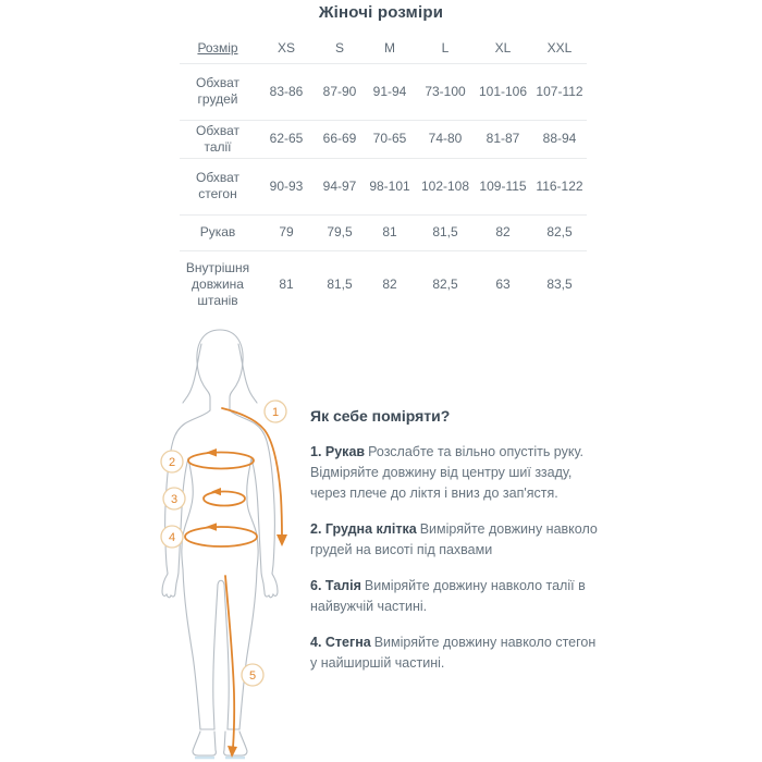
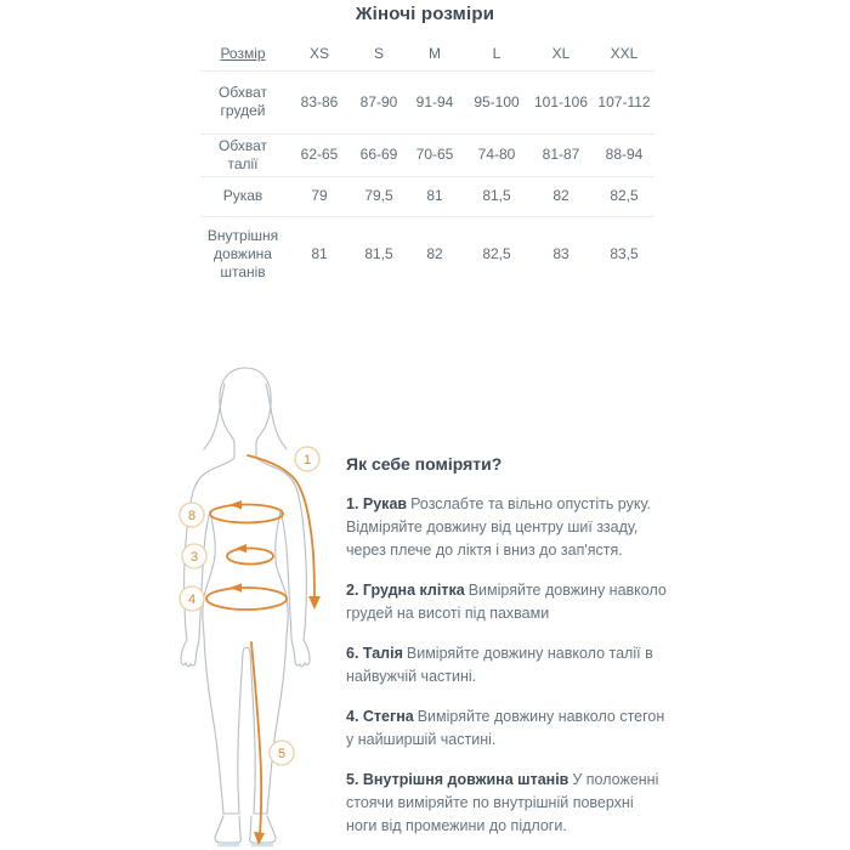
  Жіночі розміри
  Розмір	XS	S	M	L	XL	XXL
- Обхват грудей	83-86	87-90	91-94	73-100	101-106	107-112
+ Обхват грудей	83-86	87-90	91-94	95-100	101-106	107-112
  Обхват талії	62-65	66-69	70-65	74-80	81-87	88-94
- Обхват стегон	90-93	94-97	98-101	102-108	109-115	116-122
  Рукав	79	79,5	81	81,5	82	82,5
- Внутрішня довжина штанів	81	81,5	82	82,5	63	83,5
+ Внутрішня довжина штанів	81	81,5	82	82,5	83	83,5
  1
- 2
+ 8
  3
  4
  5
  Як себе поміряти?
  1. Рукав Розслабте та вільно опустіть руку. Відміряйте довжину від центру шиї ззаду, через плече до ліктя і вниз до зап'ястя.
  2. Грудна клітка Виміряйте довжину навколо грудей на висоті під пахвами
  6. Талія Виміряйте довжину навколо талії в найвужчій частині.
  4. Стегна Виміряйте довжину навколо стегон у найширшій частині.
+ 5. Внутрішня довжина штанів У положенні стоячи виміряйте по внутрішній поверхні ноги від промежини до підлоги.
